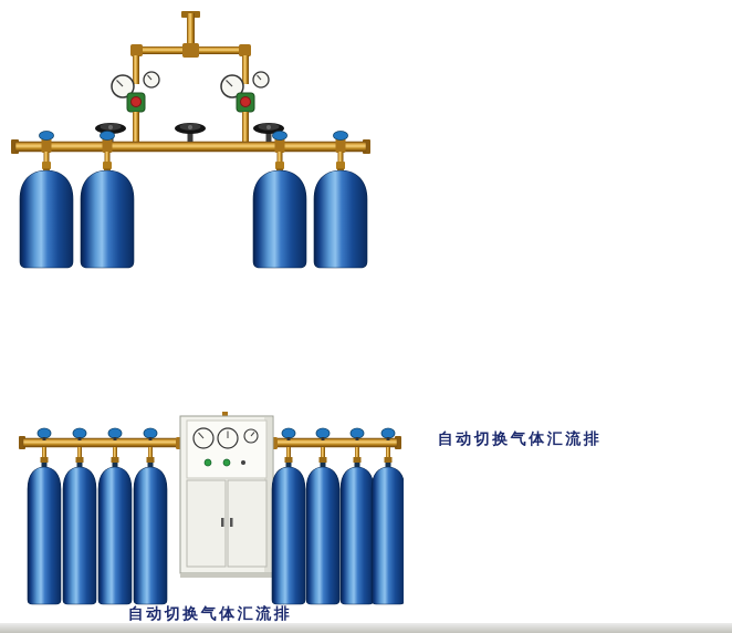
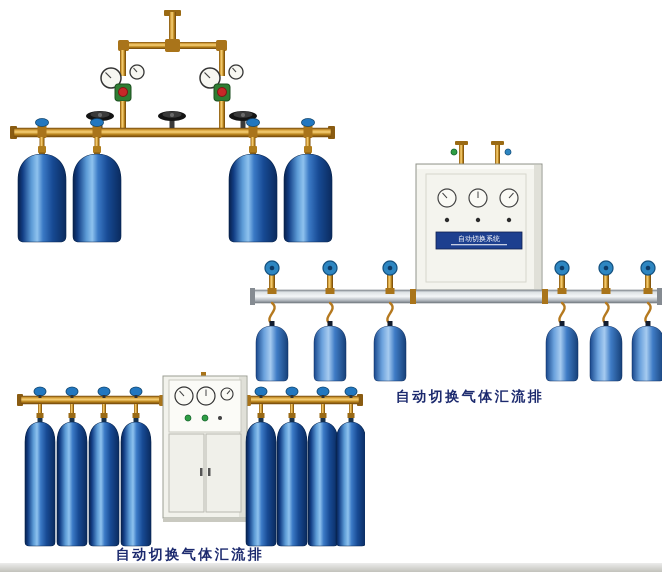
+ 自动切换系统
  自动切换气体汇流排
  自动切换气体汇流排
